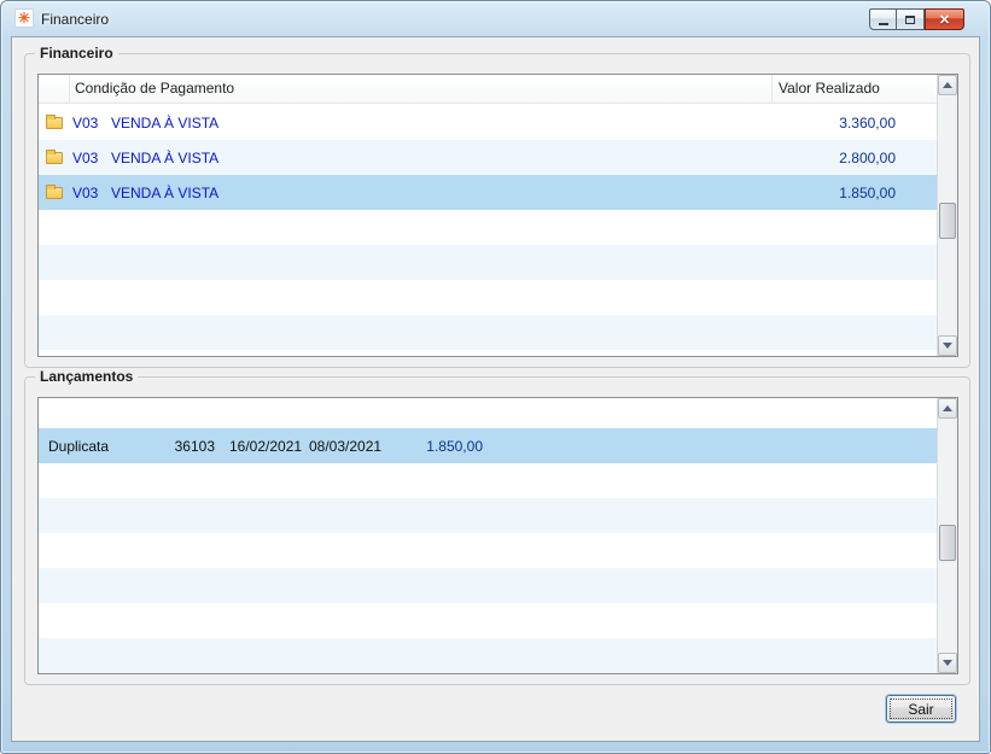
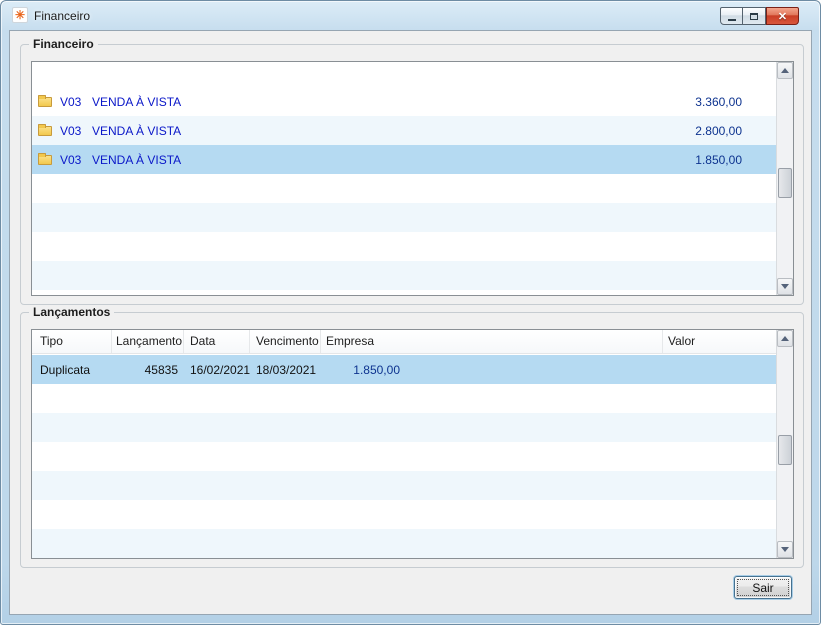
  ✳
  Financeiro
  ✕
  Financeiro
- Condição de Pagamento
- Valor Realizado
  V03
  VENDA À VISTA
  3.360,00
  V03
  VENDA À VISTA
  2.800,00
  V03
  VENDA À VISTA
  1.850,00
  Lançamentos
+ Tipo
+ Lançamento
+ Data
+ Vencimento
+ Empresa
+ Valor
  Duplicata
- 36103
+ 45835
  16/02/2021
- 08/03/2021
+ 18/03/2021
  1.850,00
  Sair
